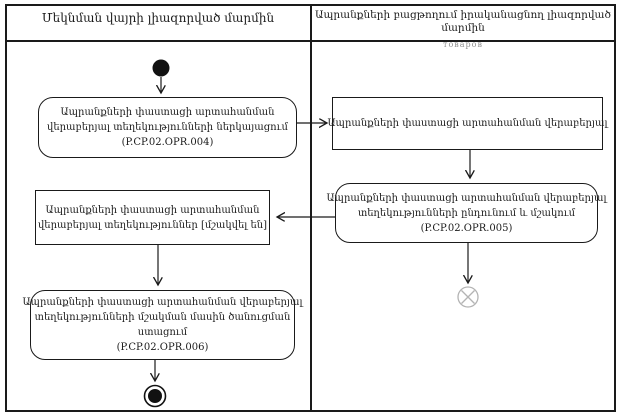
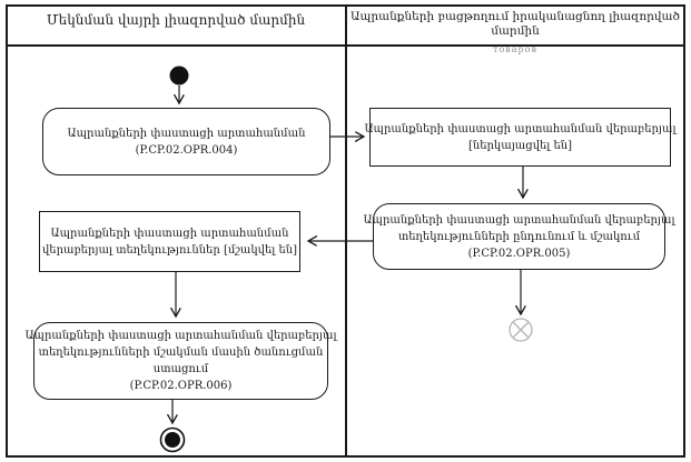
  Մեկնման վայրի լիազորված մարմին
  Ապրանքների բացթողում իրականացնող լիազորված մարմին
  товаров
  Ապրանքների փաստացի արտահանման
- վերաբերյալ տեղեկությունների ներկայացում
  (P.CP.02.OPR.004)
  Ապրանքների փաստացի արտահանման վերաբերյալ
+ [ներկայացվել են]
  Ապրանքների փաստացի արտահանման վերաբերյալ
  տեղեկությունների ընդունում և մշակում
  (P.CP.02.OPR.005)
  Ապրանքների փաստացի արտահանման
  վերաբերյալ տեղեկություններ [մշակվել են]
  Ապրանքների փաստացի արտահանման վերաբերյալ
  տեղեկությունների մշակման մասին ծանուցման
  ստացում
  (P.CP.02.OPR.006)
